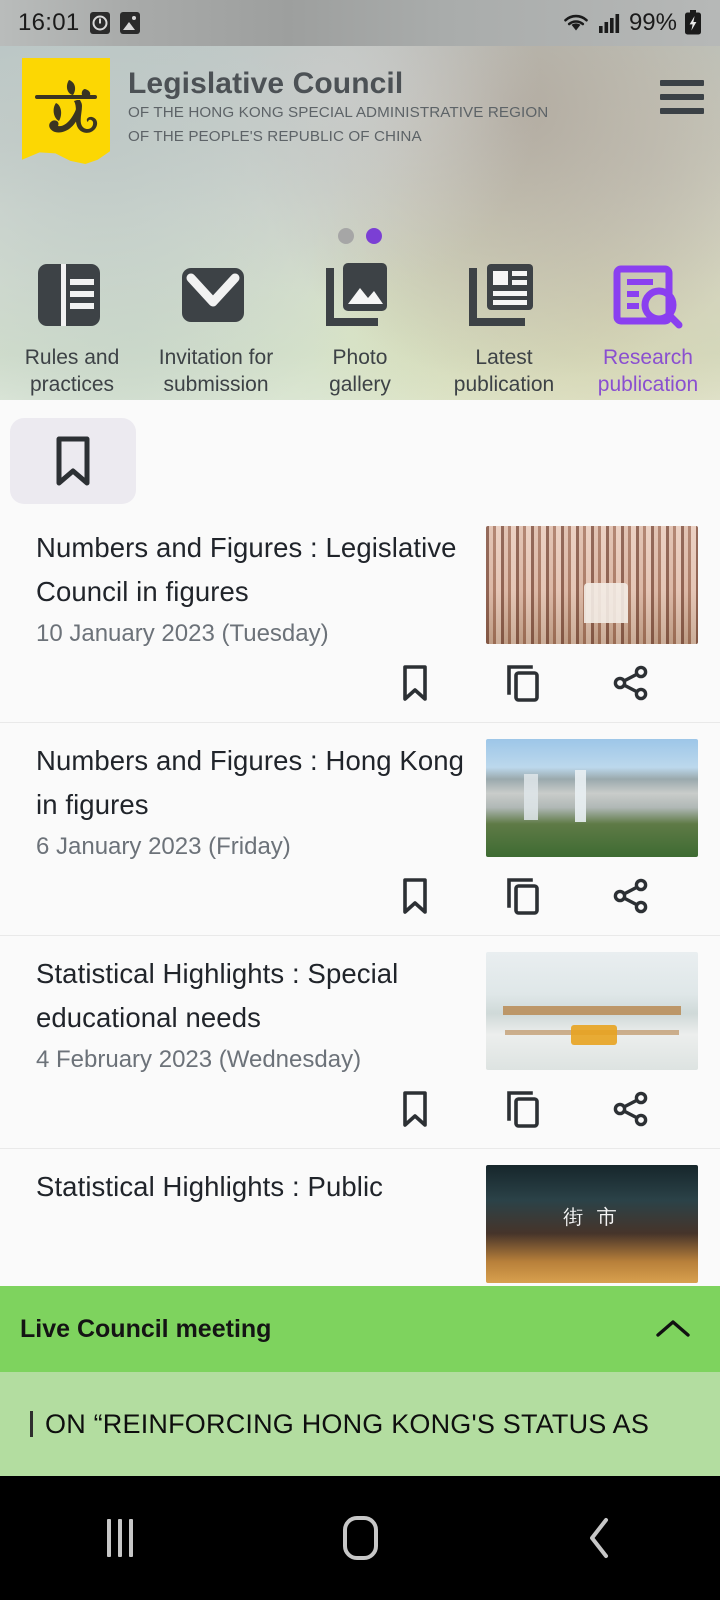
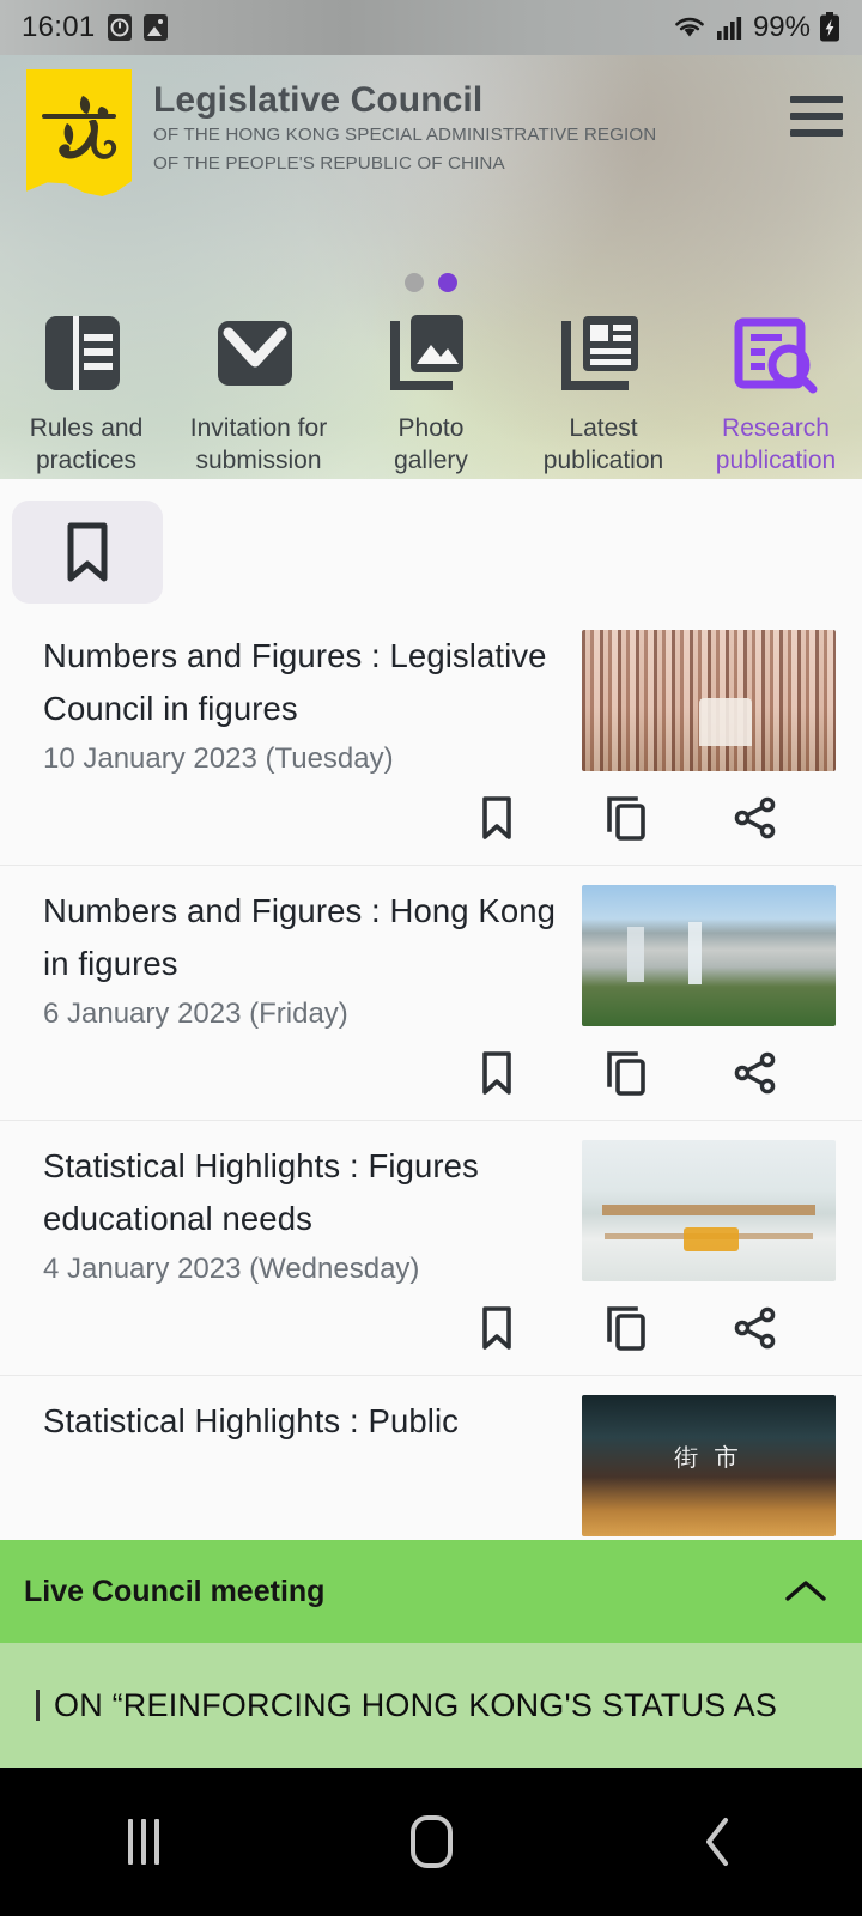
  16:01
  99%
  Legislative Council
  OF THE HONG KONG SPECIAL ADMINISTRATIVE REGION
  OF THE PEOPLE'S REPUBLIC OF CHINA
  Rules and
  practices
  Invitation for
  submission
  Photo
  gallery
  Latest
  publication
  Research
  publication
  Numbers and Figures : Legislative Council in figures
  10 January 2023 (Tuesday)
  Numbers and Figures : Hong Kong in figures
  6 January 2023 (Friday)
- Statistical Highlights : Special educational needs
+ Statistical Highlights : Figures educational needs
- 4 February 2023 (Wednesday)
+ 4 January 2023 (Wednesday)
  Statistical Highlights : Public
  Live Council meeting
  ON “REINFORCING HONG KONG'S STATUS AS
